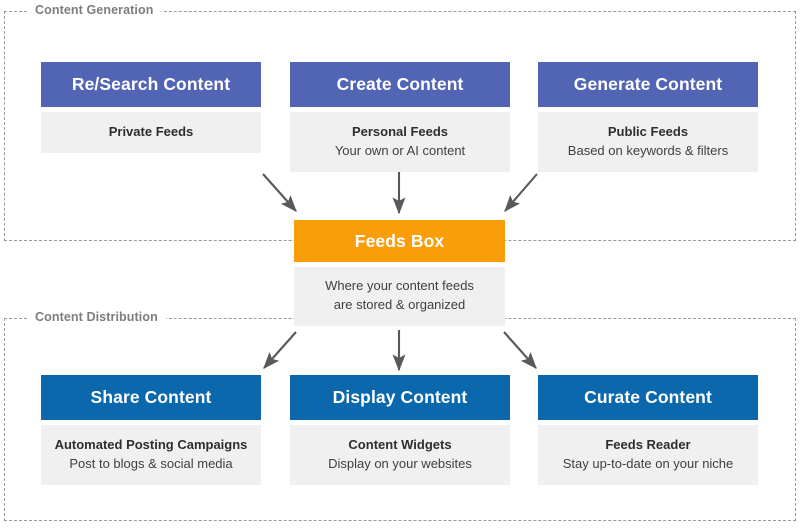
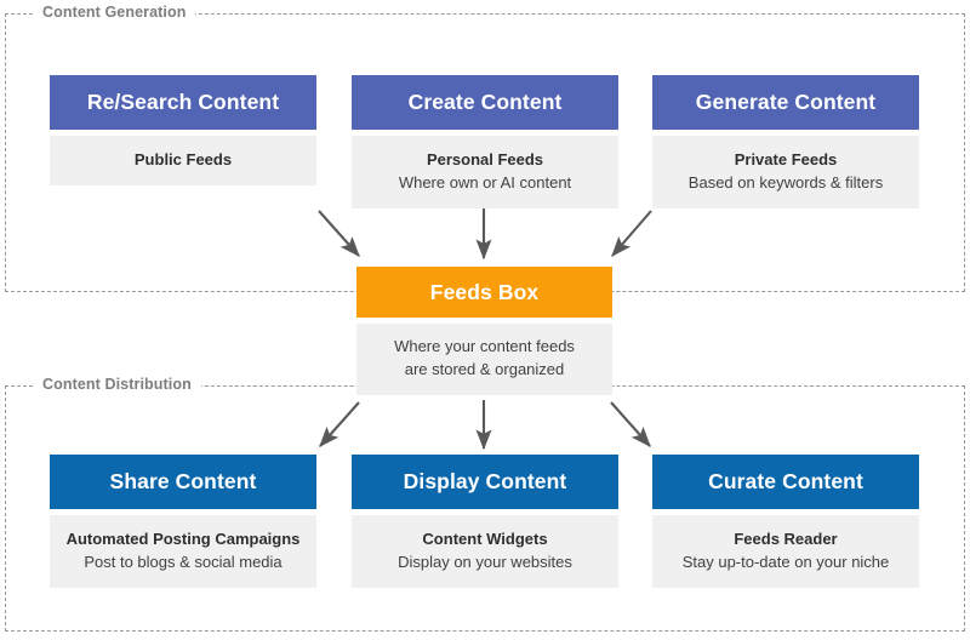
  Content Generation
  Content Distribution
  Re/Search Content
- Private Feeds
+ Public Feeds
  Create Content
  Personal Feeds
- Your own or AI content
+ Where own or AI content
  Generate Content
- Public Feeds
+ Private Feeds
  Based on keywords & filters
  Feeds Box
  Where your content feeds
  are stored & organized
  Share Content
  Automated Posting Campaigns
  Post to blogs & social media
  Display Content
  Content Widgets
  Display on your websites
  Curate Content
  Feeds Reader
  Stay up-to-date on your niche
